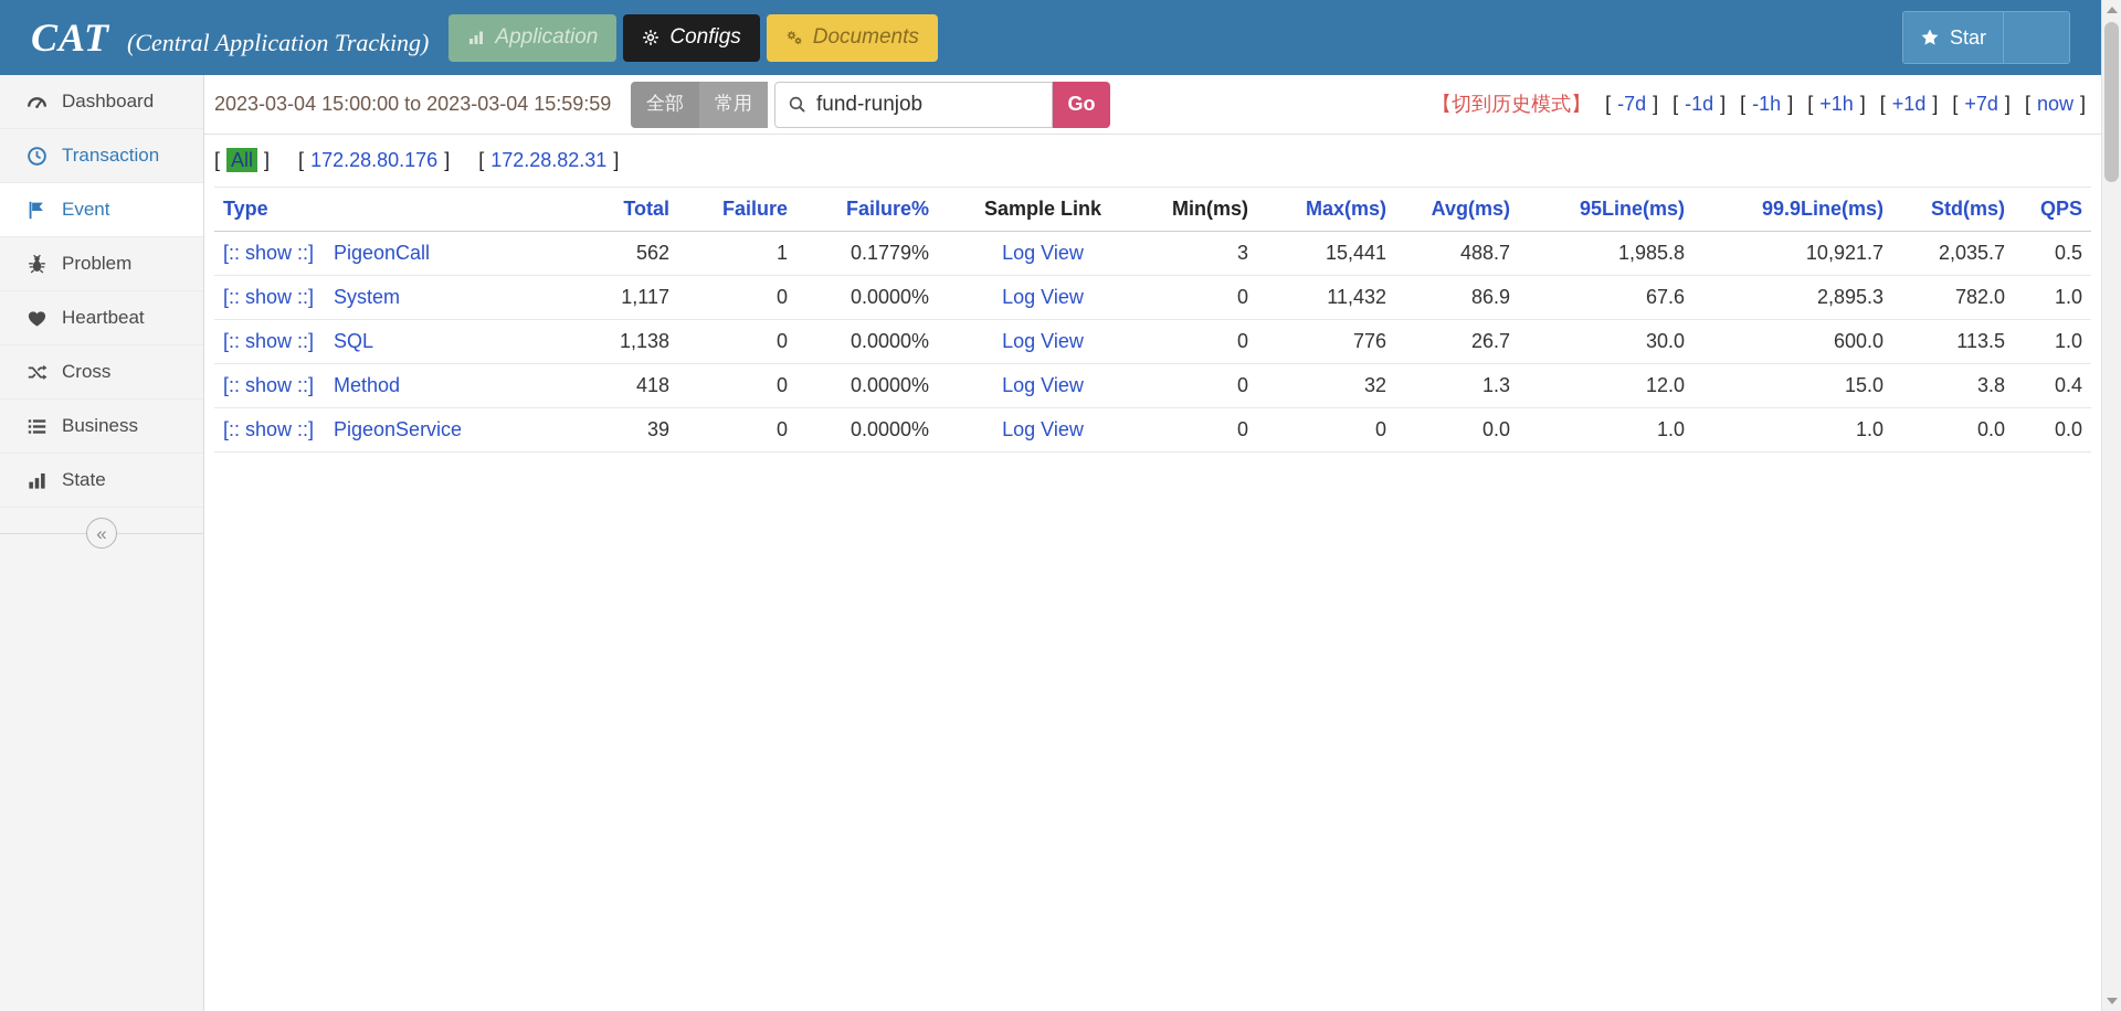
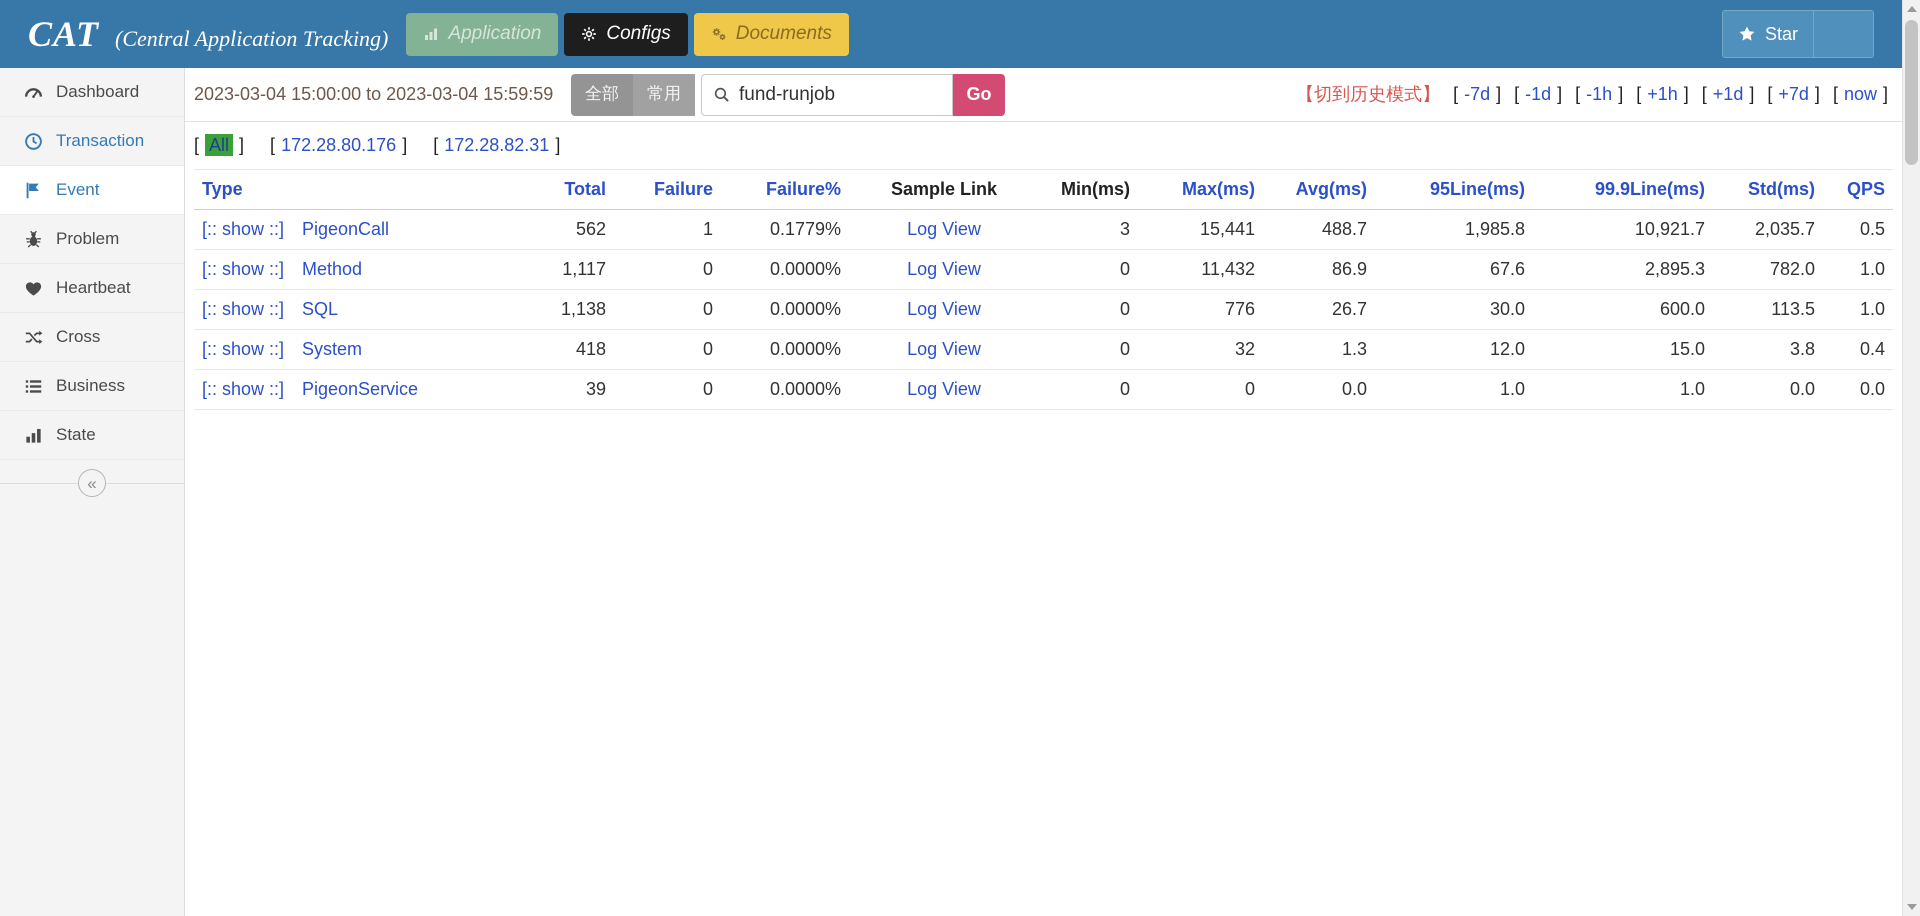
  CAT
  (Central Application Tracking)
  Application
  Configs
  Documents
  Star
  Dashboard
  Transaction
  Event
  Problem
  Heartbeat
  Cross
  Business
  State
  «
  2023-03-04 15:00:00 to 2023-03-04 15:59:59
  全部
  常用
  fund-runjob
  Go
  【切到历史模式】
  [ -7d ]
  [ -1d ]
  [ -1h ]
  [ +1h ]
  [ +1d ]
  [ +7d ]
  [ now ]
  [ All ]
  [ 172.28.80.176 ]
  [ 172.28.82.31 ]
  Type	Total	Failure	Failure%	Sample Link	Min(ms)	Max(ms)	Avg(ms)	95Line(ms)	99.9Line(ms)	Std(ms)	QPS
  [:: show ::]	PigeonCall	562	1	0.1779%	Log View	3	15,441	488.7	1,985.8	10,921.7	2,035.7	0.5
- [:: show ::]	System	1,117	0	0.0000%	Log View	0	11,432	86.9	67.6	2,895.3	782.0	1.0
+ [:: show ::]	Method	1,117	0	0.0000%	Log View	0	11,432	86.9	67.6	2,895.3	782.0	1.0
  [:: show ::]	SQL	1,138	0	0.0000%	Log View	0	776	26.7	30.0	600.0	113.5	1.0
- [:: show ::]	Method	418	0	0.0000%	Log View	0	32	1.3	12.0	15.0	3.8	0.4
+ [:: show ::]	System	418	0	0.0000%	Log View	0	32	1.3	12.0	15.0	3.8	0.4
  [:: show ::]	PigeonService	39	0	0.0000%	Log View	0	0	0.0	1.0	1.0	0.0	0.0
